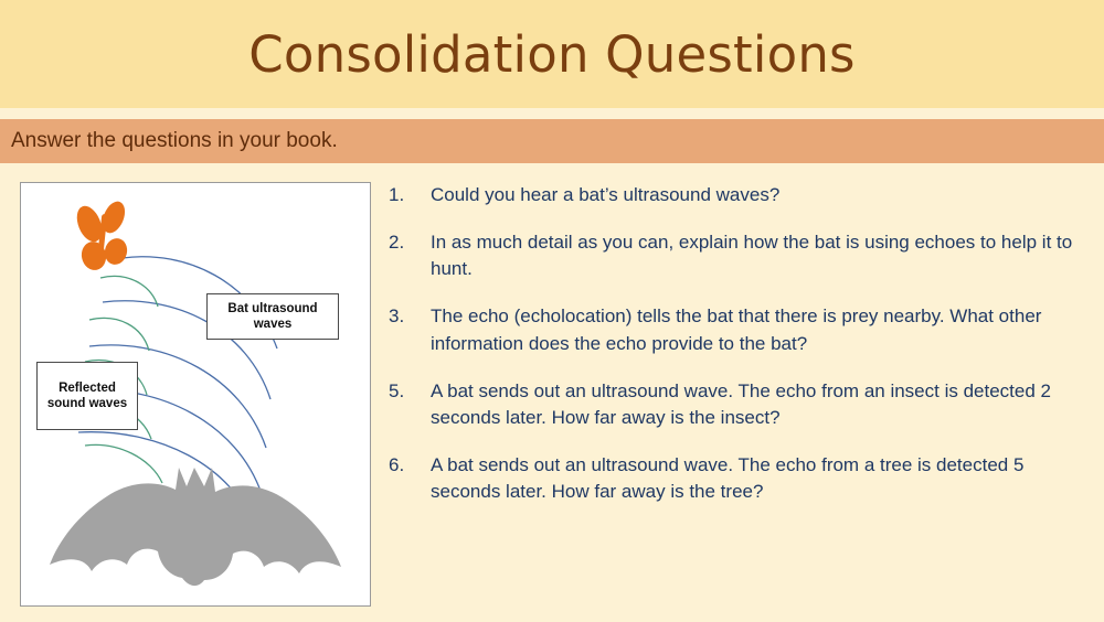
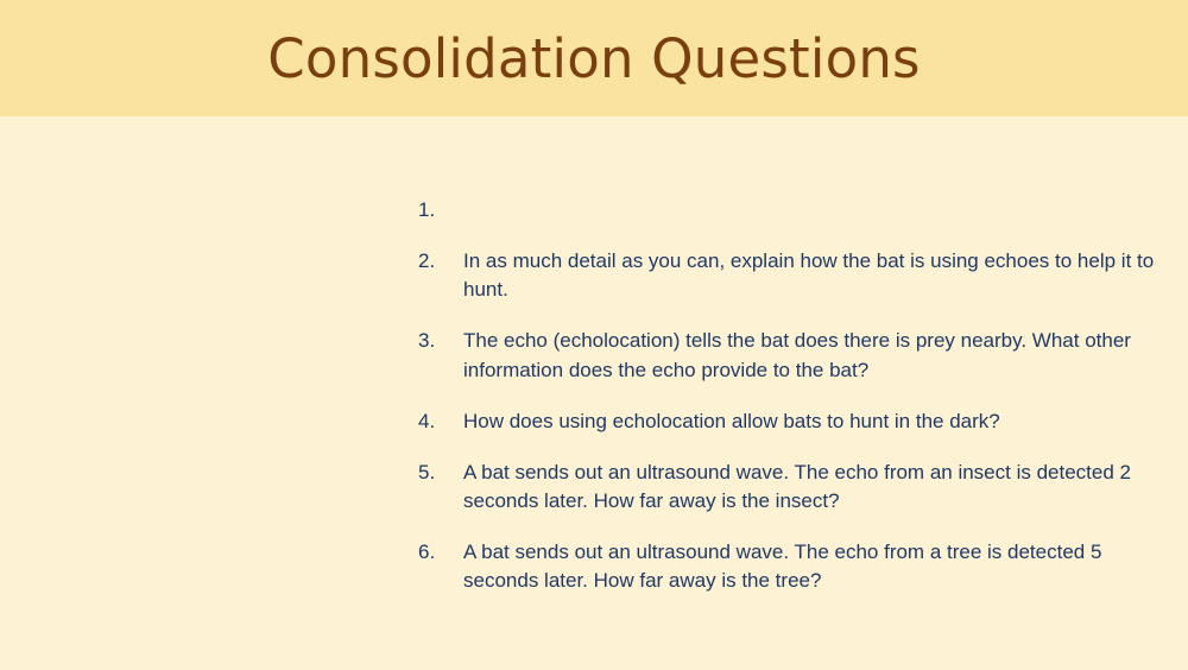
  Consolidation Questions
- Answer the questions in your book.
- Bat ultrasound waves
- Reflected sound waves
  1.
- Could you hear a bat’s ultrasound waves?
  2.
  In as much detail as you can, explain how the bat is using echoes to help it to hunt.
  3.
- The echo (echolocation) tells the bat that there is prey nearby. What other information does the echo provide to the bat?
+ The echo (echolocation) tells the bat does there is prey nearby. What other information does the echo provide to the bat?
+ 4.
+ How does using echolocation allow bats to hunt in the dark?
  5.
  A bat sends out an ultrasound wave. The echo from an insect is detected 2 seconds later. How far away is the insect?
  6.
  A bat sends out an ultrasound wave. The echo from a tree is detected 5 seconds later. How far away is the tree?
